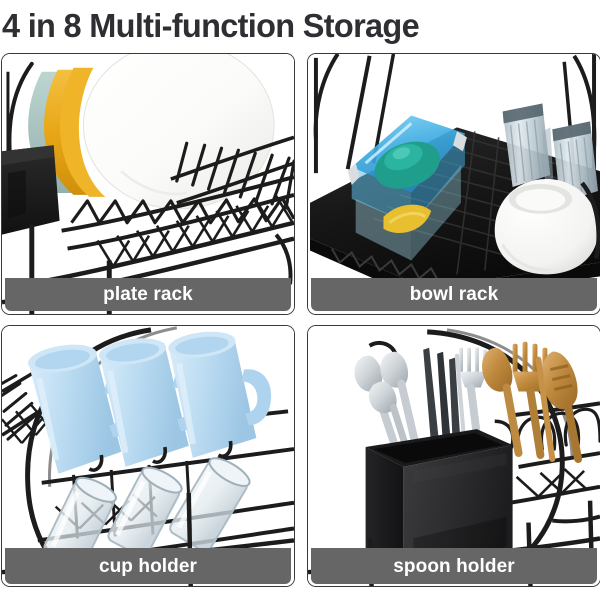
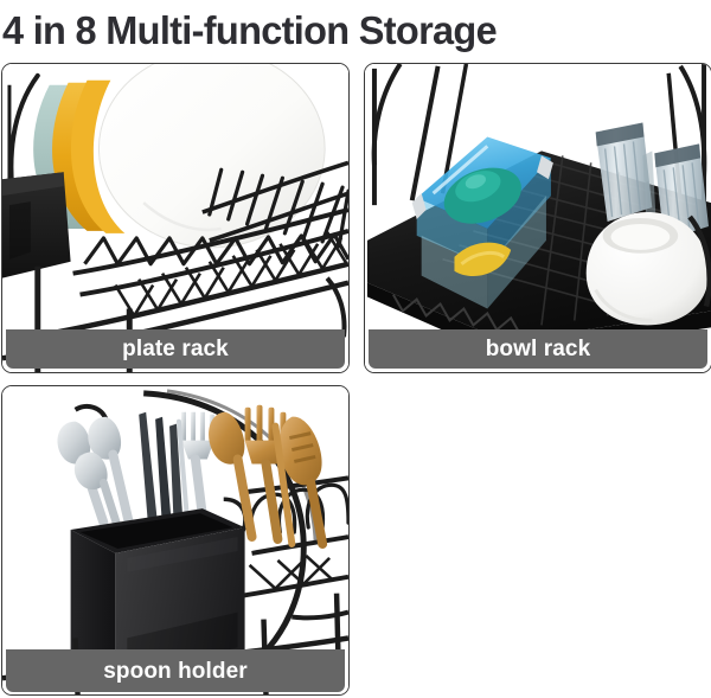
  4 in 8 Multi-function Storage
  plate rack
  bowl rack
- cup holder
  spoon holder
